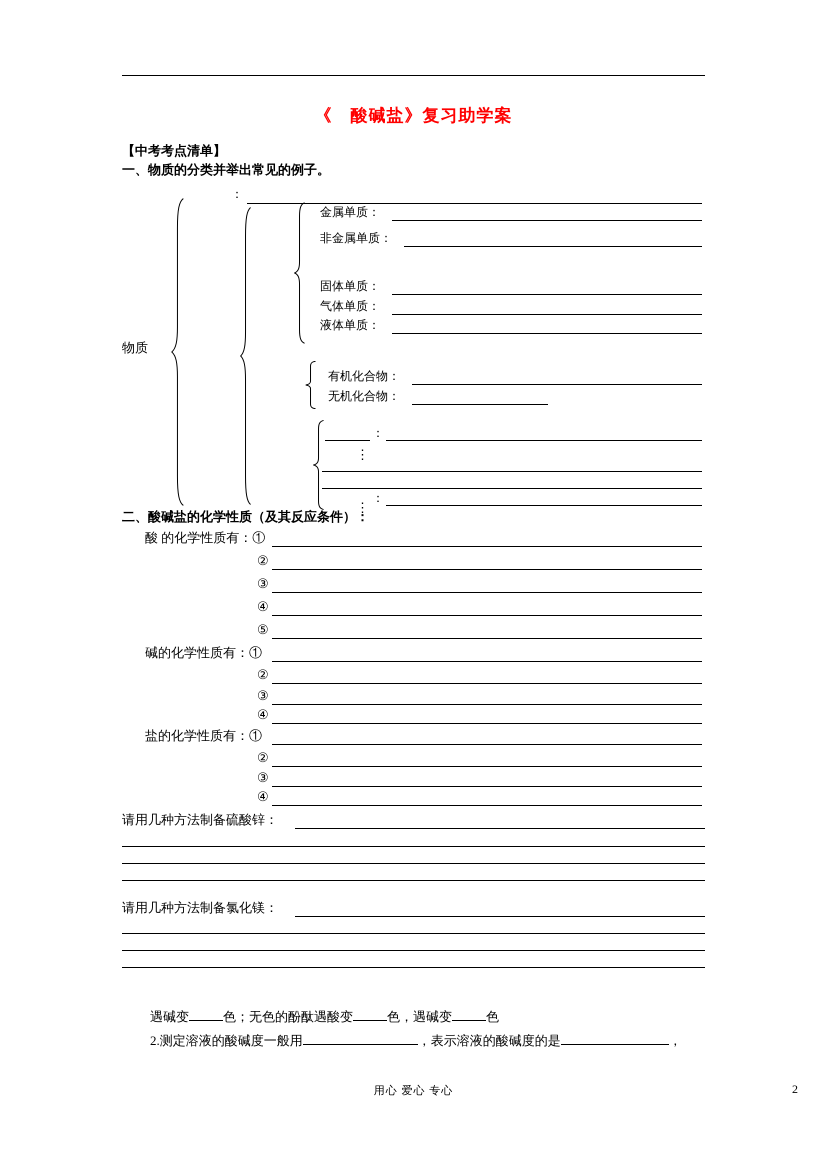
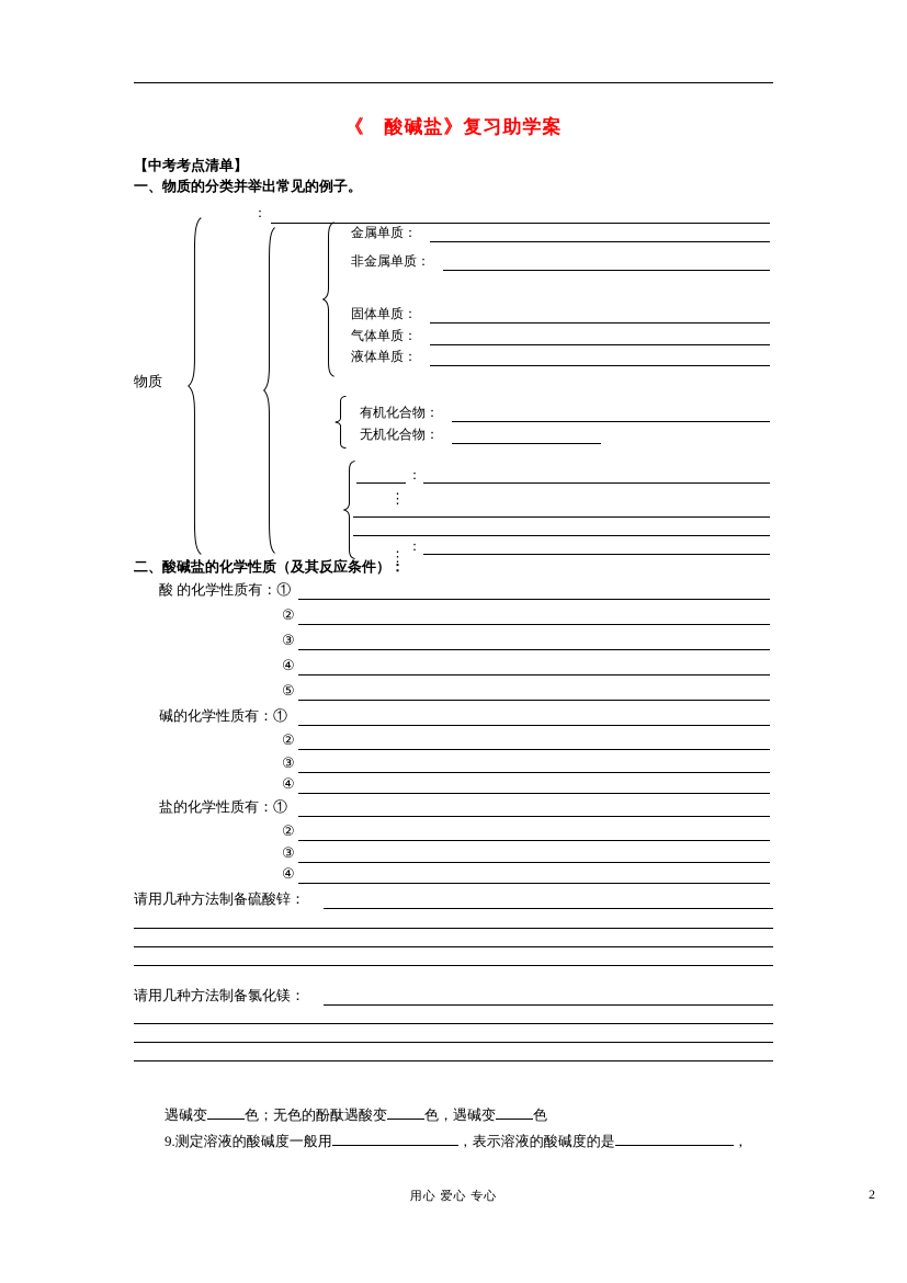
  《 酸碱盐》复习助学案
  【中考考点清单】
  一、物质的分类并举出常见的例子。
  物质
  ：
  金属单质：
  非金属单质：
  固体单质：
  气体单质：
  液体单质：
  有机化合物：
  无机化合物：
  ：
  ⋮
  ：
  ⋮
  二、酸碱盐的化学性质（及其反应条件）：
  酸 的化学性质有：①
  ②
  ③
  ④
  ⑤
  碱的化学性质有：①
  ②
  ③
  ④
  盐的化学性质有：①
  ②
  ③
  ④
  请用几种方法制备硫酸锌：
  请用几种方法制备氯化镁：
  遇碱变 色；无色的酚酞遇酸变 色，遇碱变 色
- 2.测定溶液的酸碱度一般用 ，表示溶液的酸碱度的是 ，
+ 9.测定溶液的酸碱度一般用 ，表示溶液的酸碱度的是 ，
  用心 爱心 专心
  2
